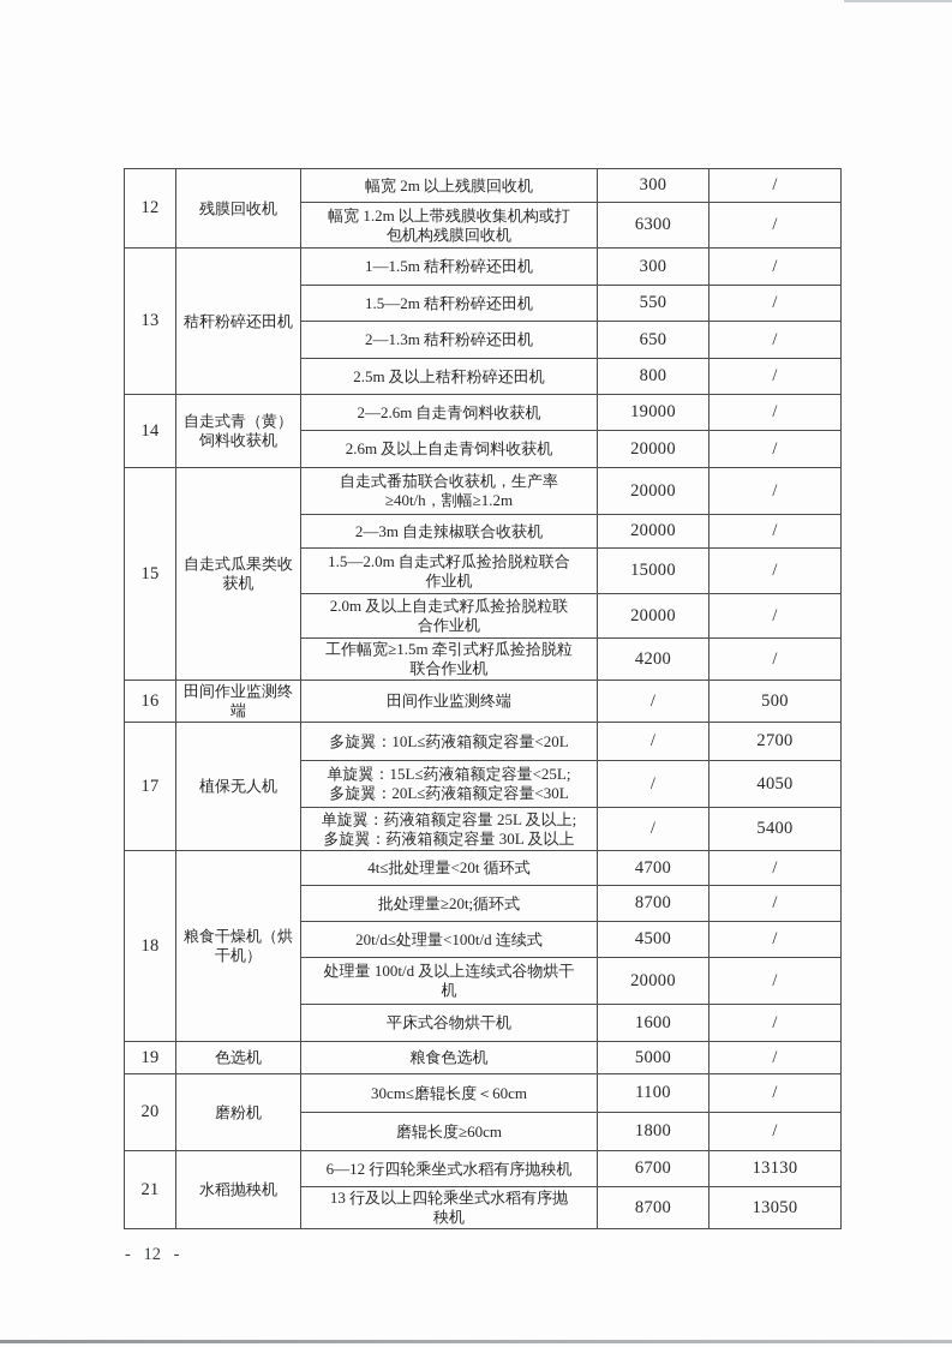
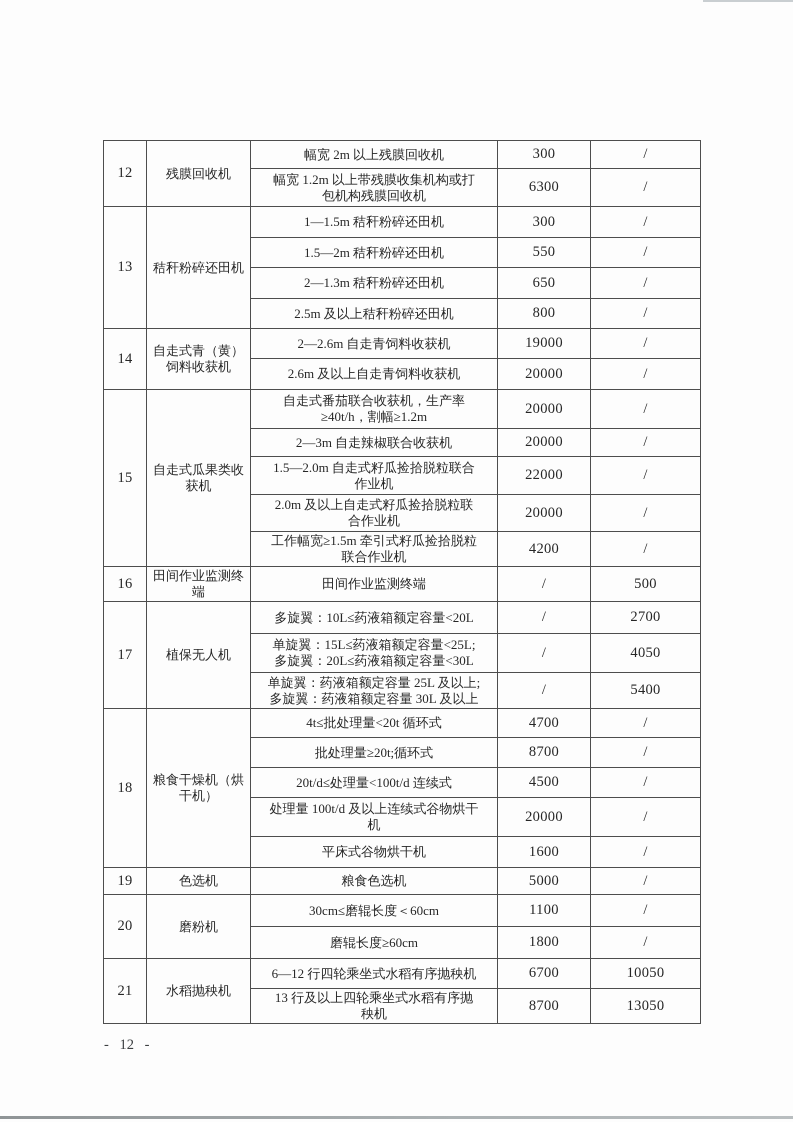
  12	残膜回收机	幅宽 2m 以上残膜回收机	300	/
  幅宽 1.2m 以上带残膜收集机构或打 包机构残膜回收机	6300	/
  13	秸秆粉碎还田机	1—1.5m 秸秆粉碎还田机	300	/
  1.5—2m 秸秆粉碎还田机	550	/
  2—1.3m 秸秆粉碎还田机	650	/
  2.5m 及以上秸秆粉碎还田机	800	/
  14	自走式青（黄） 饲料收获机	2—2.6m 自走青饲料收获机	19000	/
  2.6m 及以上自走青饲料收获机	20000	/
  15	自走式瓜果类收 获机	自走式番茄联合收获机，生产率 ≥40t/h，割幅≥1.2m	20000	/
  2—3m 自走辣椒联合收获机	20000	/
- 1.5—2.0m 自走式籽瓜捡拾脱粒联合 作业机	15000	/
+ 1.5—2.0m 自走式籽瓜捡拾脱粒联合 作业机	22000	/
  2.0m 及以上自走式籽瓜捡拾脱粒联 合作业机	20000	/
  工作幅宽≥1.5m 牵引式籽瓜捡拾脱粒 联合作业机	4200	/
  16	田间作业监测终 端	田间作业监测终端	/	500
  17	植保无人机	多旋翼：10L≤药液箱额定容量<20L	/	2700
  单旋翼：15L≤药液箱额定容量<25L; 多旋翼：20L≤药液箱额定容量<30L	/	4050
  单旋翼：药液箱额定容量 25L 及以上; 多旋翼：药液箱额定容量 30L 及以上	/	5400
  18	粮食干燥机（烘 干机）	4t≤批处理量<20t 循环式	4700	/
  批处理量≥20t;循环式	8700	/
  20t/d≤处理量<100t/d 连续式	4500	/
  处理量 100t/d 及以上连续式谷物烘干 机	20000	/
  平床式谷物烘干机	1600	/
  19	色选机	粮食色选机	5000	/
  20	磨粉机	30cm≤磨辊长度＜60cm	1100	/
  磨辊长度≥60cm	1800	/
- 21	水稻抛秧机	6—12 行四轮乘坐式水稻有序抛秧机	6700	13130
+ 21	水稻抛秧机	6—12 行四轮乘坐式水稻有序抛秧机	6700	10050
  13 行及以上四轮乘坐式水稻有序抛 秧机	8700	13050
  - 12 -
